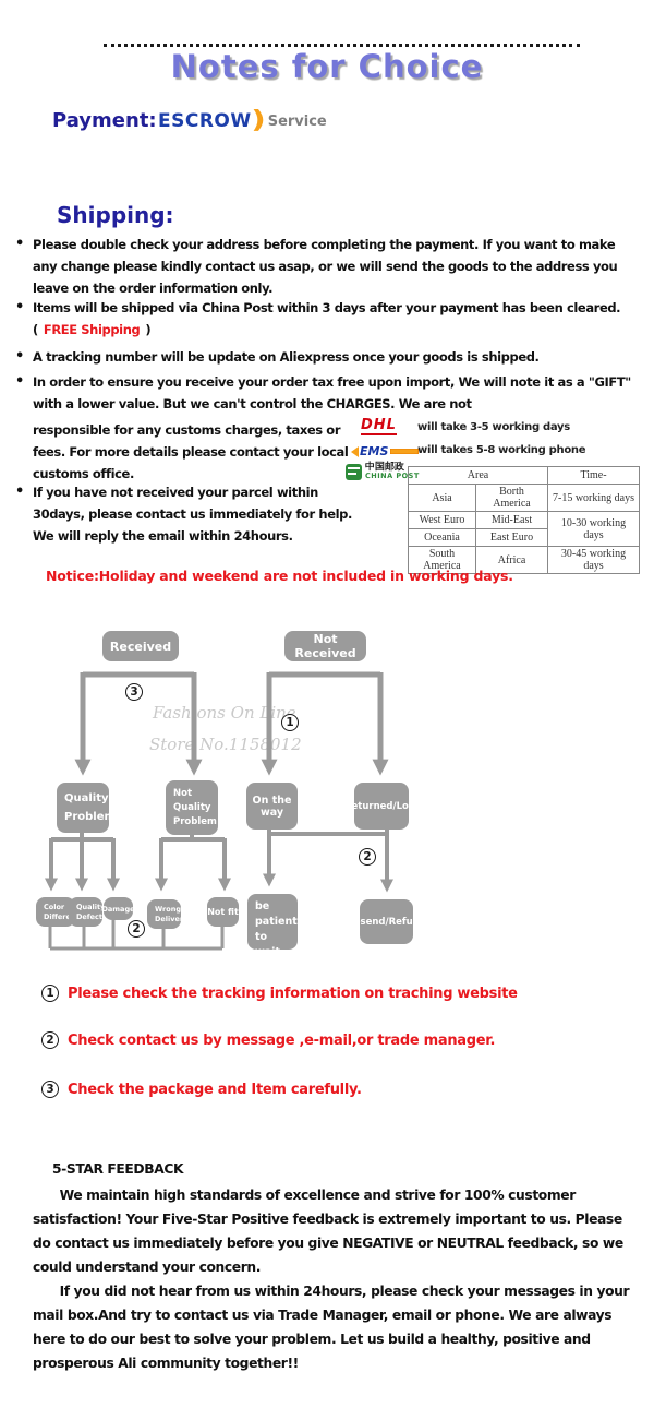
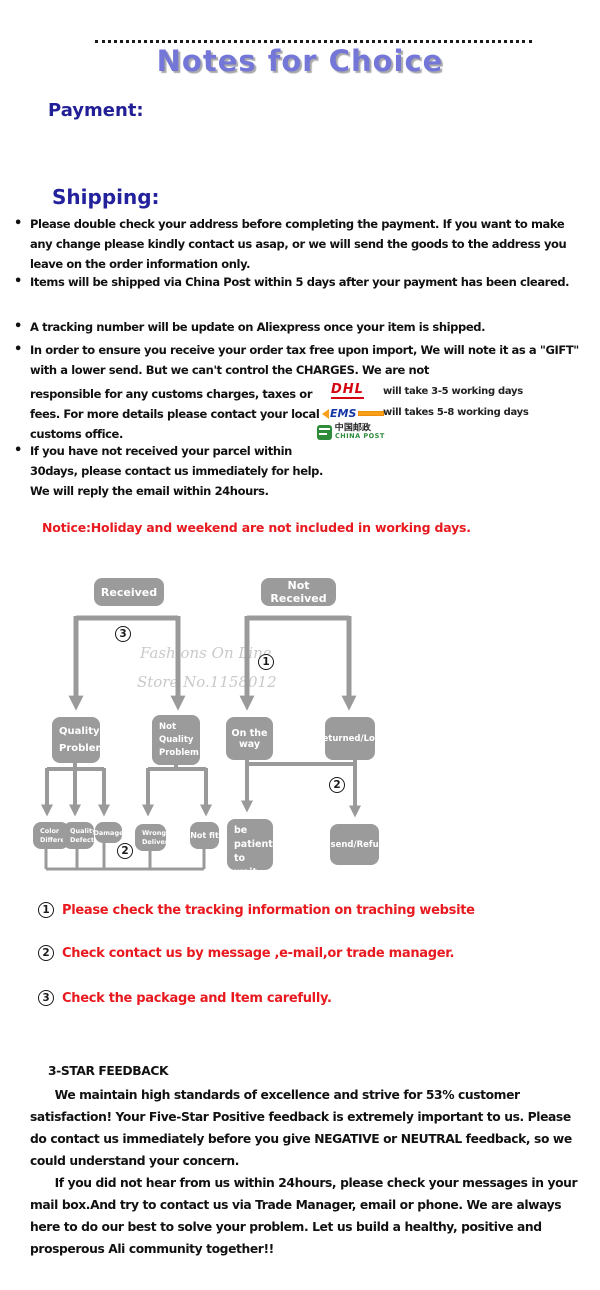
  Notes for Choice
  Payment:
- ESCROW
- )
- Service
  Shipping:
  •
  Please double check your address before completing the payment. If you want to make any change please kindly contact us asap, or we will send the goods to the address you leave on the order information only.
  •
- Items will be shipped via China Post within 3 days after your payment has been cleared.
+ Items will be shipped via China Post within 5 days after your payment has been cleared.
- ( FREE Shipping )
  •
- A tracking number will be update on Aliexpress once your goods is shipped.
+ A tracking number will be update on Aliexpress once your item is shipped.
  •
- In order to ensure you receive your order tax free upon import, We will note it as a "GIFT" with a lower value. But we can't control the CHARGES. We are not
+ In order to ensure you receive your order tax free upon import, We will note it as a "GIFT" with a lower send. But we can't control the CHARGES. We are not
  responsible for any customs charges, taxes or fees. For more details please contact your local customs office.
  •
  If you have not received your parcel within 30days, please contact us immediately for help. We will reply the email within 24hours.
  DHL
  will take 3-5 working days
  EMS
- will takes 5-8 working phone
+ will takes 5-8 working days
  中国邮政
  CHINA POST
- Area	Time-
- Asia	Borth America	7-15 working days
- West Euro	Mid-East	10-30 working days
- Oceania	East Euro
- South America	Africa	30-45 working days
  Notice:Holiday and weekend are not included in working days.
  Fashons On Line
  Store No.1158012
  Received
  Not Received
  Quality
  Problem
  Not
  Quality
  Problem
  On the way
  Returned/Lost
  Color
  Qualit
  Defect
  Damage
  Wrong
  Delivery
  Not fit
  Please be
  patient to
  wait
  Resend/Refund
  3
  1
  2
  2
  1
  Please check the tracking information on traching website
  2
  Check contact us by message ,e-mail,or trade manager.
  3
  Check the package and Item carefully.
- 5-STAR FEEDBACK
+ 3-STAR FEEDBACK
- We maintain high standards of excellence and strive for 100% customer satisfaction! Your Five-Star Positive feedback is extremely important to us. Please do contact us immediately before you give NEGATIVE or NEUTRAL feedback, so we could understand your concern.
+ We maintain high standards of excellence and strive for 53% customer satisfaction! Your Five-Star Positive feedback is extremely important to us. Please do contact us immediately before you give NEGATIVE or NEUTRAL feedback, so we could understand your concern.
  If you did not hear from us within 24hours, please check your messages in your mail box.And try to contact us via Trade Manager, email or phone. We are always here to do our best to solve your problem. Let us build a healthy, positive and prosperous Ali community together!!
